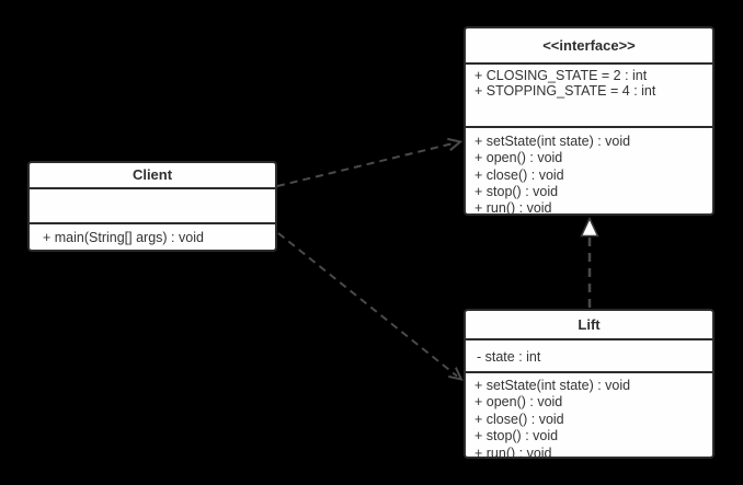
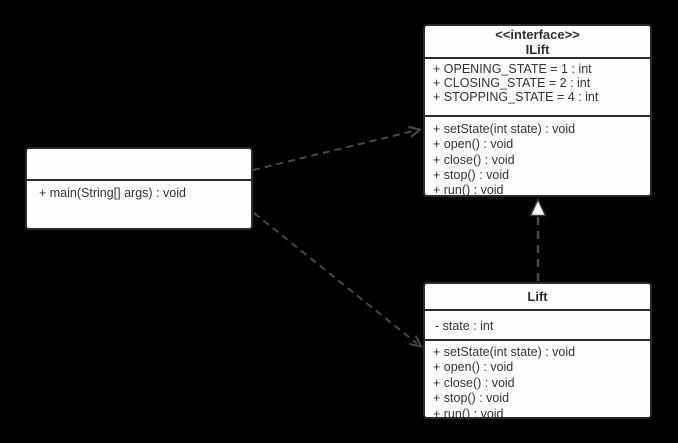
- Client
  + main(String[] args) : void
  <<interface>>
+ ILift
+ + OPENING_STATE = 1 : int
  + CLOSING_STATE = 2 : int
  + STOPPING_STATE = 4 : int
  + setState(int state) : void
  + open() : void
  + close() : void
  + stop() : void
  + run() : void
  Lift
  - state : int
  + setState(int state) : void
  + open() : void
  + close() : void
  + stop() : void
  + run() : void
